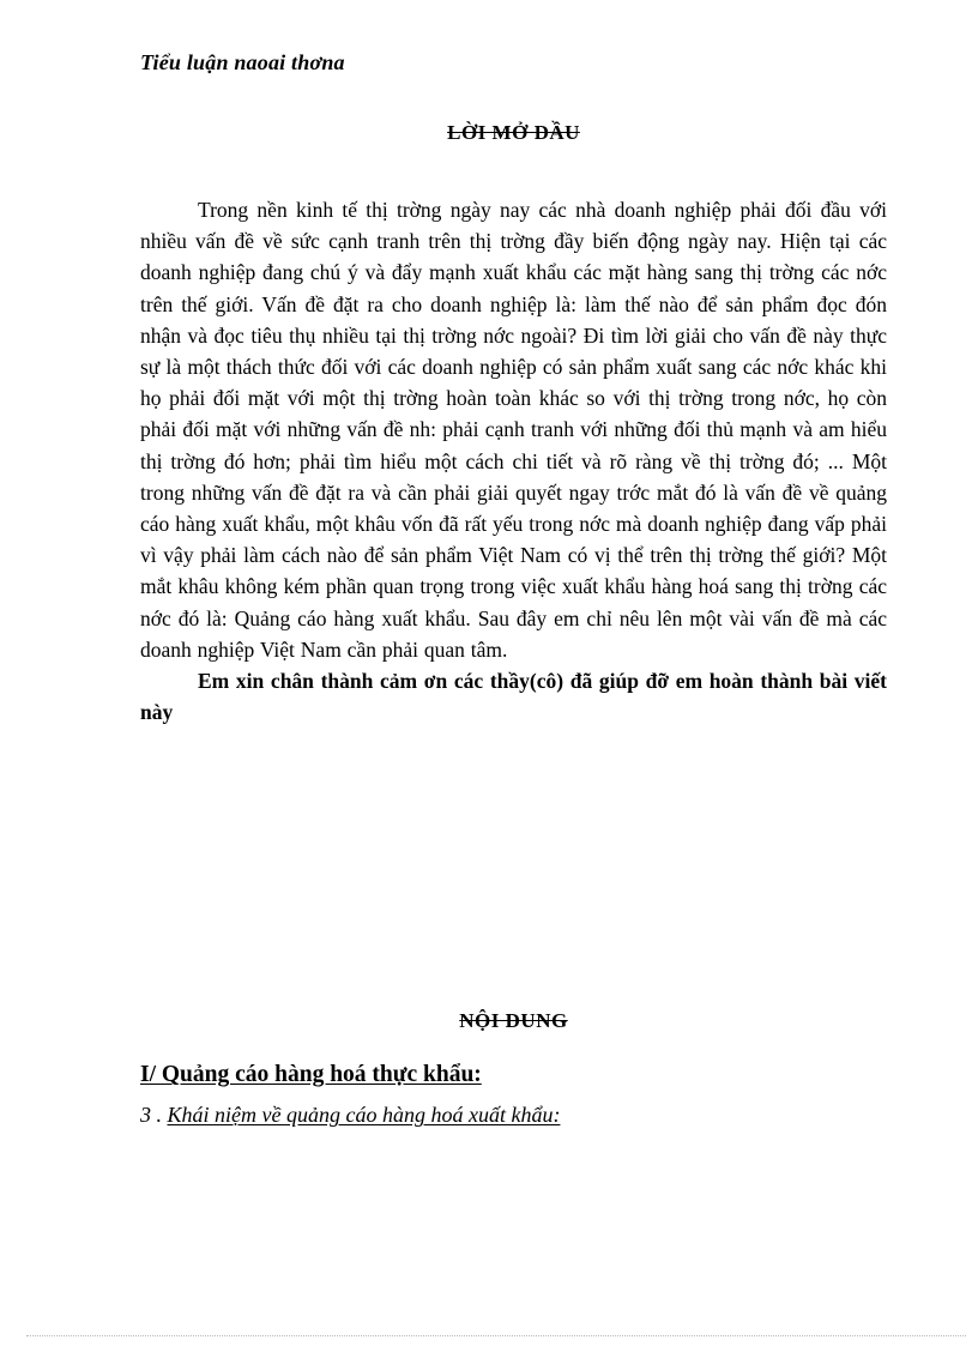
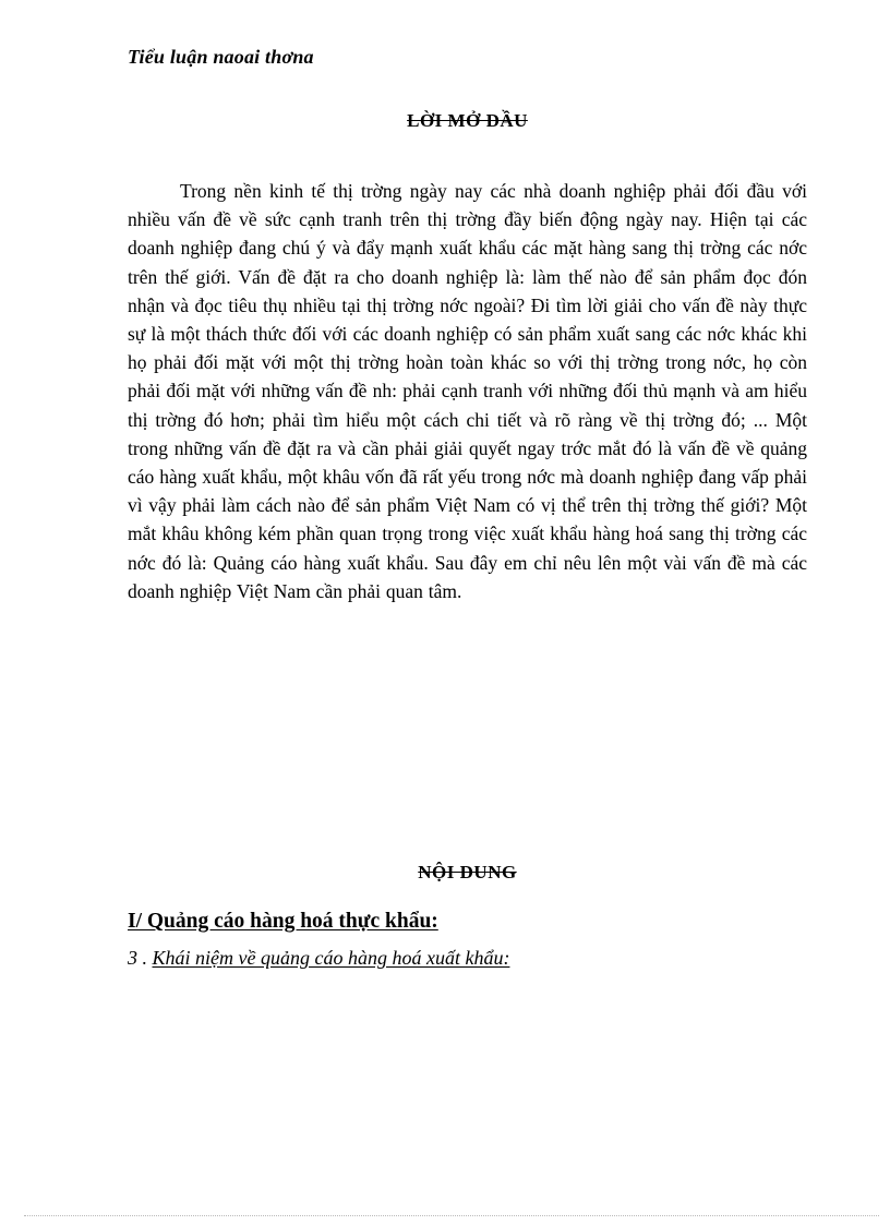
  Tiểu luận naoai thơna
  LỜI MỞ ĐẦU
  Trong nền kinh tế thị trờng ngày nay các nhà doanh nghiệp phải đối đầu với nhiều vấn đề về sức cạnh tranh trên thị trờng đầy biến động ngày nay. Hiện tại các doanh nghiệp đang chú ý và đẩy mạnh xuất khẩu các mặt hàng sang thị trờng các nớc trên thế giới. Vấn đề đặt ra cho doanh nghiệp là: làm thế nào để sản phẩm đọc đón nhận và đọc tiêu thụ nhiều tại thị trờng nớc ngoài? Đi tìm lời giải cho vấn đề này thực sự là một thách thức đối với các doanh nghiệp có sản phẩm xuất sang các nớc khác khi họ phải đối mặt với một thị trờng hoàn toàn khác so với thị trờng trong nớc, họ còn phải đối mặt với những vấn đề nh: phải cạnh tranh với những đối thủ mạnh và am hiểu thị trờng đó hơn; phải tìm hiểu một cách chi tiết và rõ ràng về thị trờng đó; ... Một trong những vấn đề đặt ra và cần phải giải quyết ngay trớc mắt đó là vấn đề về quảng cáo hàng xuất khẩu, một khâu vốn đã rất yếu trong nớc mà doanh nghiệp đang vấp phải vì vậy phải làm cách nào để sản phẩm Việt Nam có vị thể trên thị trờng thế giới? Một mắt khâu không kém phần quan trọng trong việc xuất khẩu hàng hoá sang thị trờng các nớc đó là: Quảng cáo hàng xuất khẩu. Sau đây em chỉ nêu lên một vài vấn đề mà các doanh nghiệp Việt Nam cần phải quan tâm.
- Em xin chân thành cảm ơn các thầy(cô) đã giúp đỡ em hoàn thành bài viết này
  NỘI DUNG
  I/ Quảng cáo hàng hoá thực khẩu:
  3 . Khái niệm về quảng cáo hàng hoá xuất khẩu:
